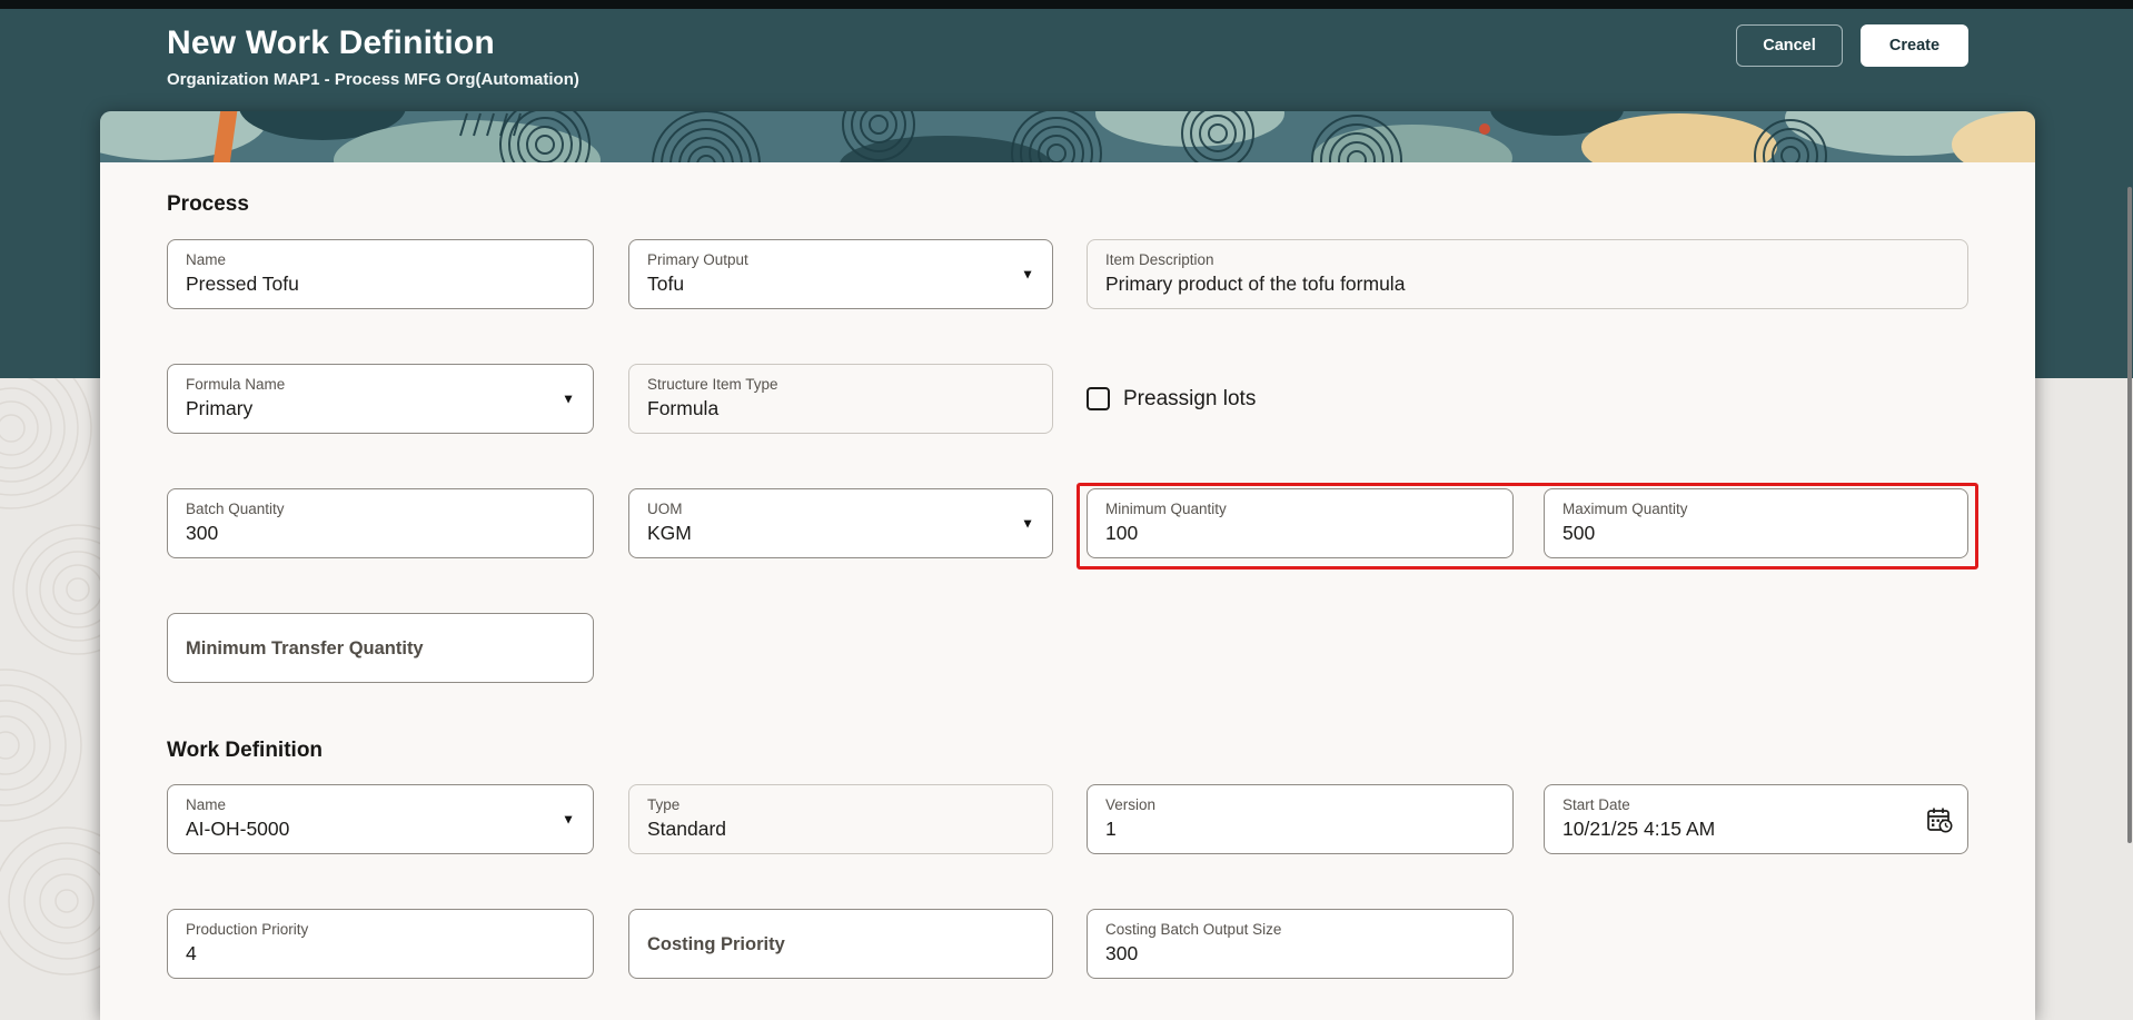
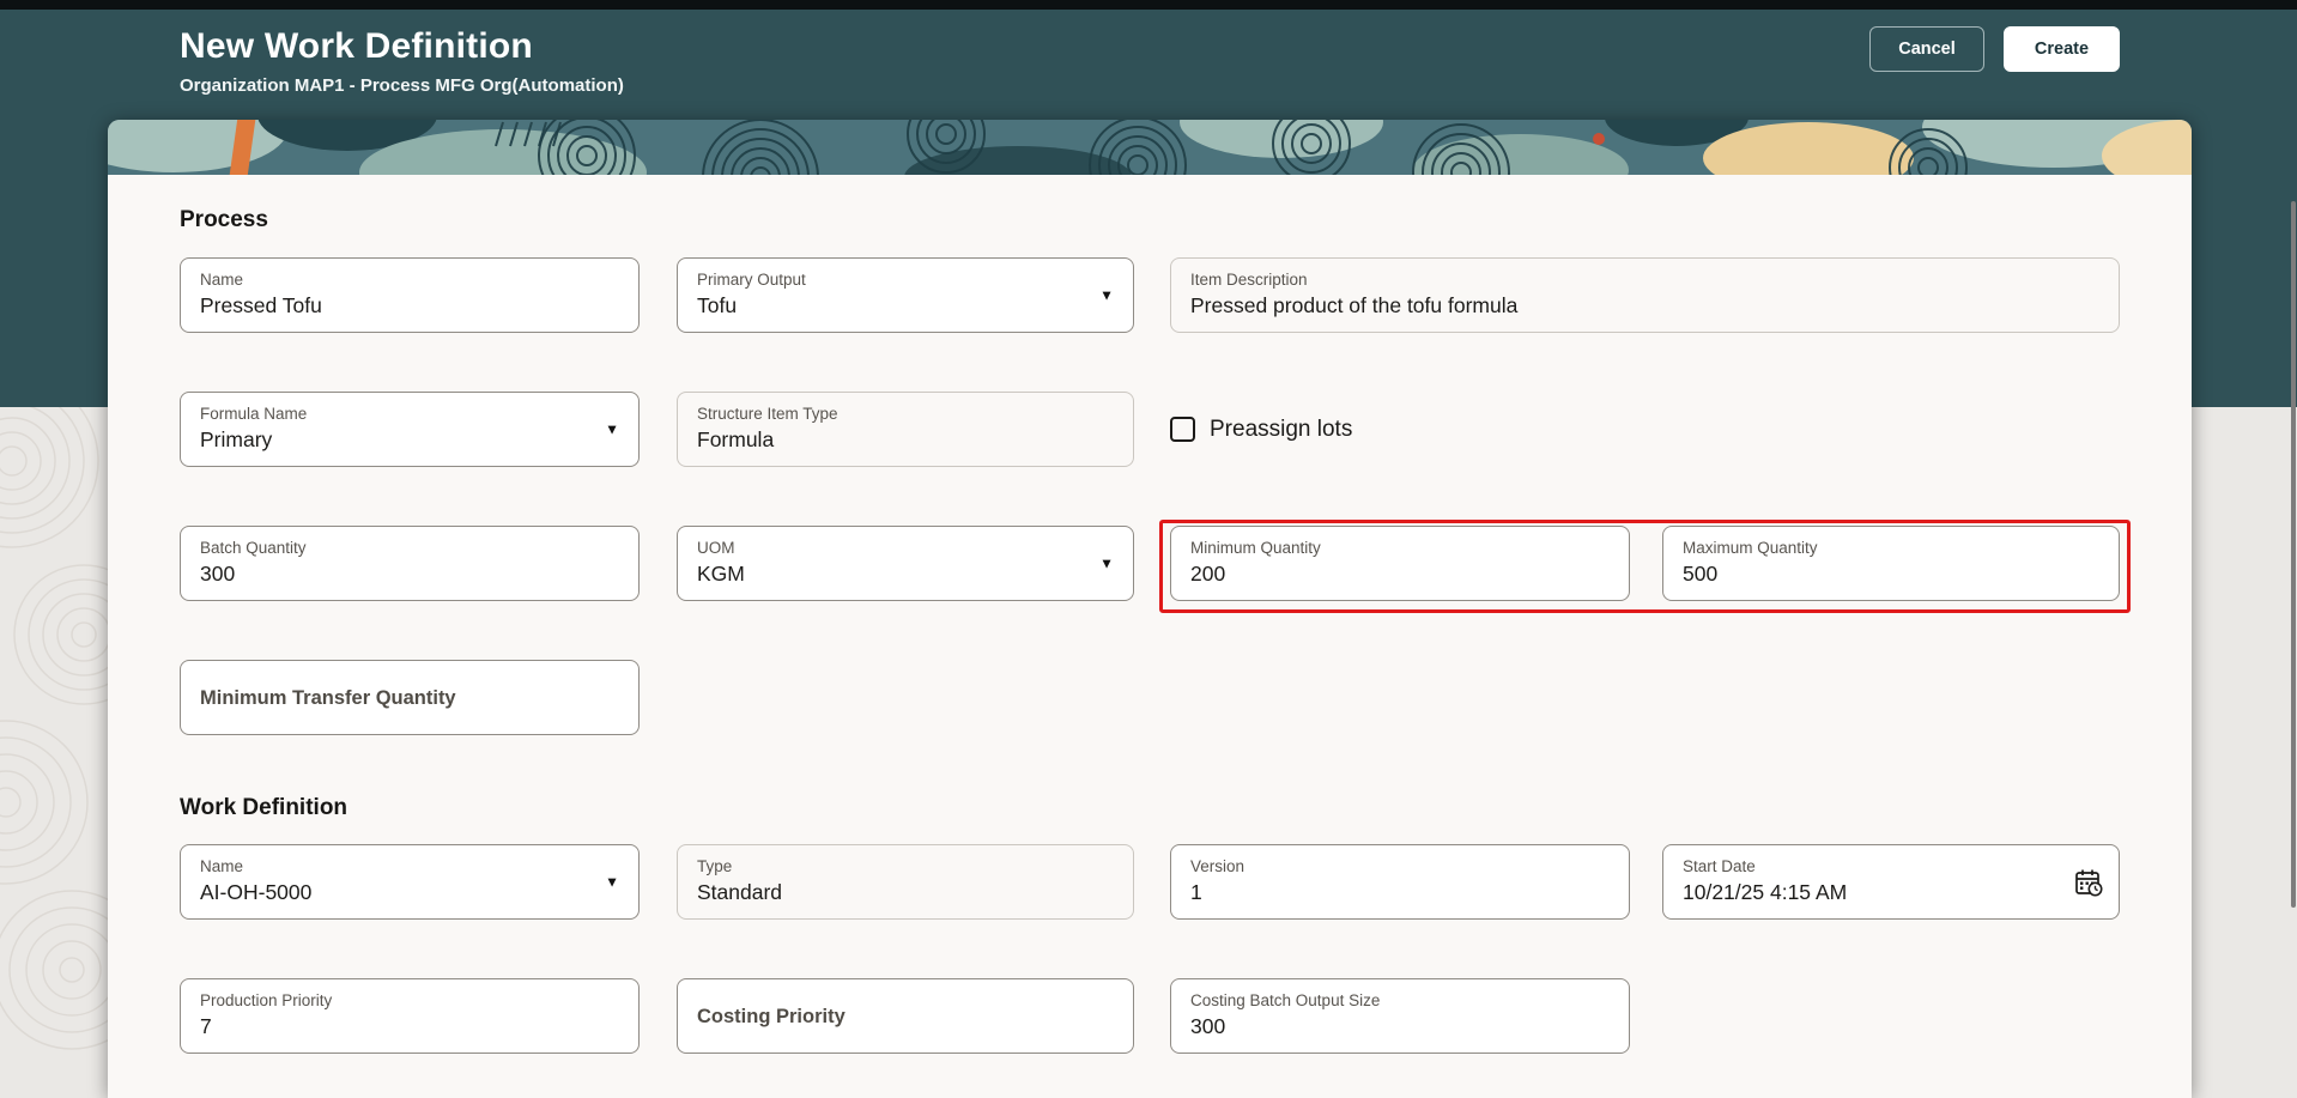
  New Work Definition
  Organization MAP1 - Process MFG Org(Automation)
  Cancel
  Create
  Process
  Name
  Pressed Tofu
  Primary Output
  Tofu
  ▼
  Item Description
- Primary product of the tofu formula
+ Pressed product of the tofu formula
  Formula Name
  Primary
  ▼
  Structure Item Type
  Formula
  Preassign lots
  Batch Quantity
  300
  UOM
  KGM
  ▼
  Minimum Quantity
- 100
+ 200
  Maximum Quantity
  500
  Minimum Transfer Quantity
  Work Definition
  Name
  AI-OH-5000
  ▼
  Type
  Standard
  Version
  1
  Start Date
  10/21/25 4:15 AM
  Production Priority
- 4
+ 7
  Costing Priority
  Costing Batch Output Size
  300
